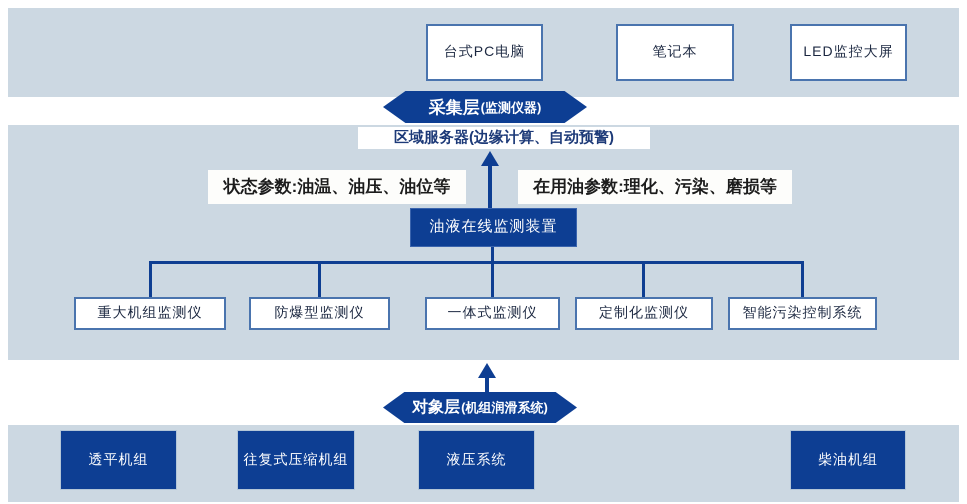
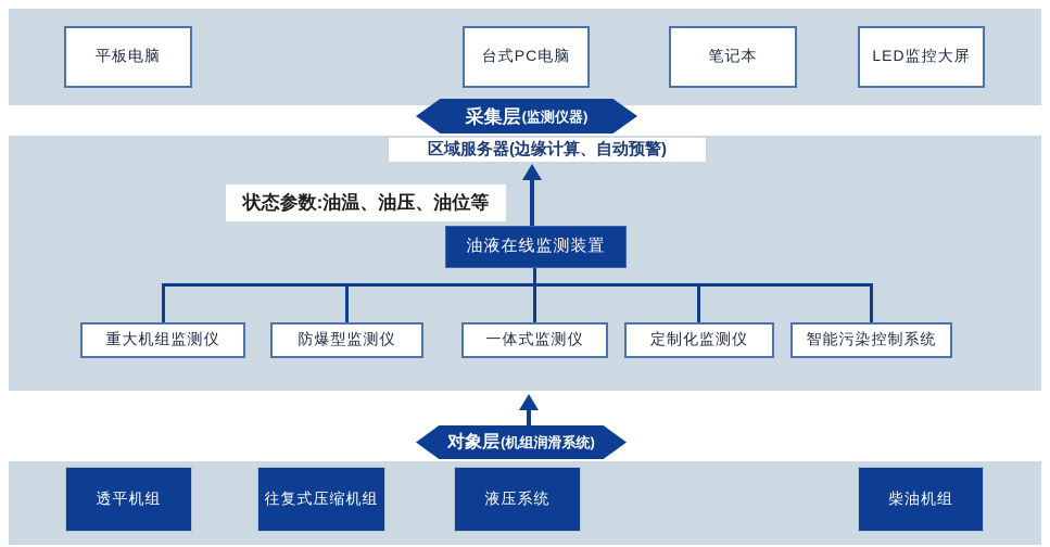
+ 平板电脑
  台式PC电脑
  笔记本
  LED监控大屏
  采集层
  (监测仪器)
  区域服务器(边缘计算、自动预警)
  状态参数:油温、油压、油位等
- 在用油参数:理化、污染、磨损等
  油液在线监测装置
  重大机组监测仪
  防爆型监测仪
  一体式监测仪
  定制化监测仪
  智能污染控制系统
  对象层
  (机组润滑系统)
  透平机组
  往复式压缩机组
  液压系统
  柴油机组
